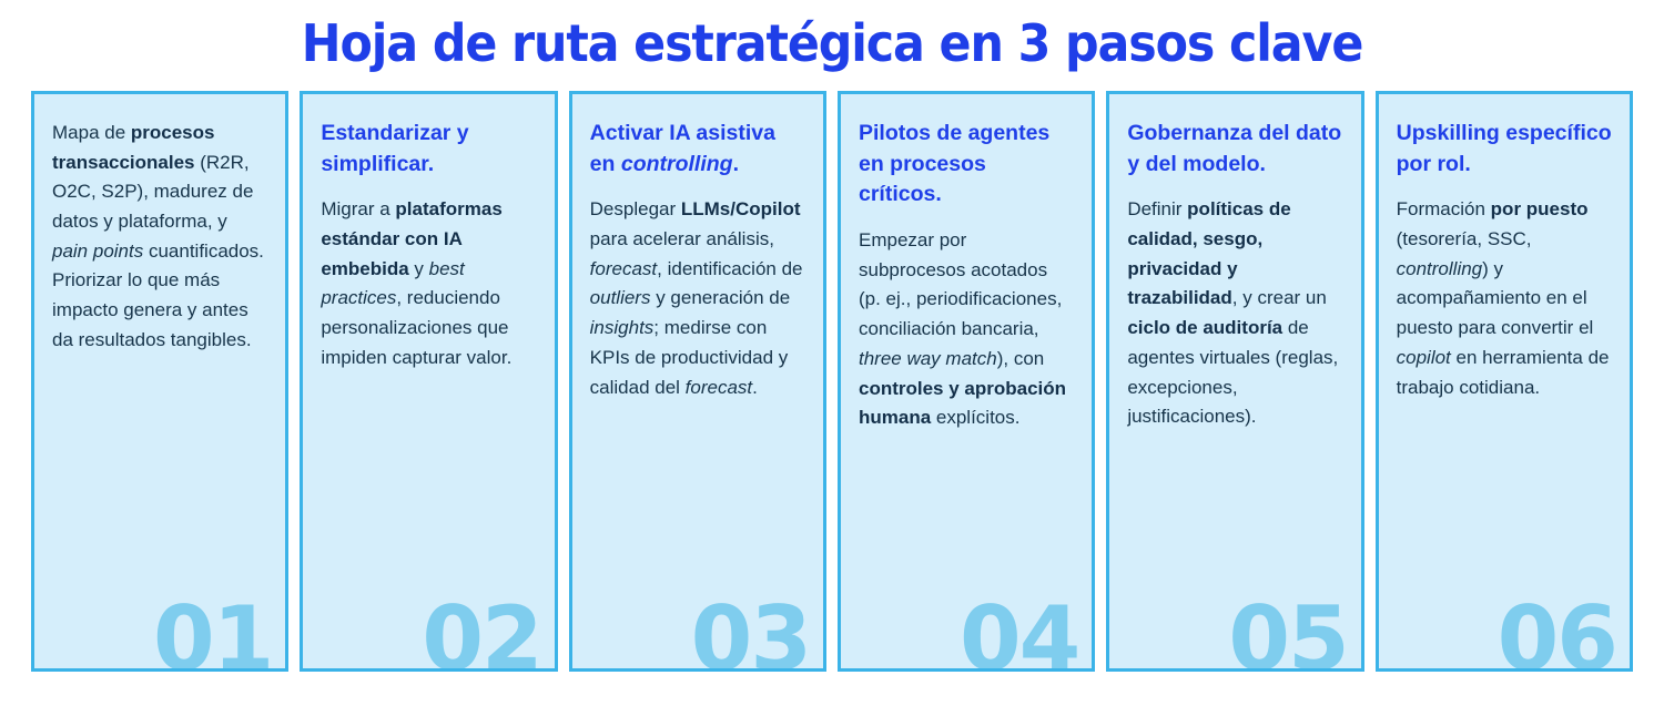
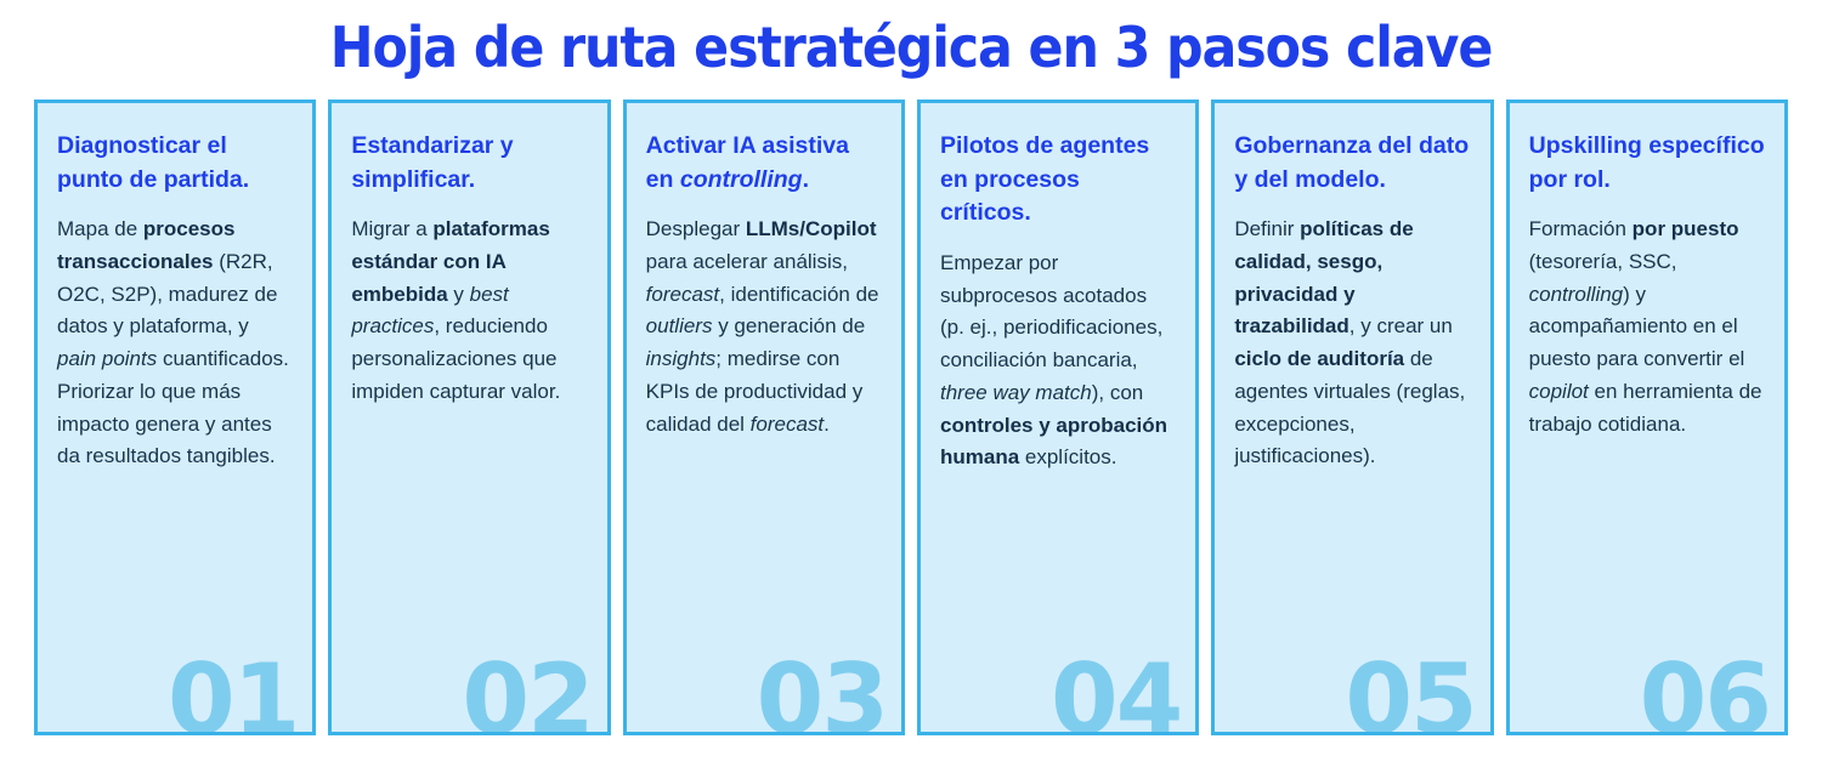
  Hoja de ruta estratégica en 3 pasos clave
+ Diagnosticar el punto de partida.
  Mapa de procesos transaccionales (R2R, O2C, S2P), madurez de datos y plataforma, y pain points cuantificados. Priorizar lo que más impacto genera y antes da resultados tangibles.
  01
  Estandarizar y simplificar.
  Migrar a plataformas estándar con IA embebida y best practices, reduciendo personalizaciones que impiden capturar valor.
  02
  Activar IA asistiva en controlling.
  Desplegar LLMs/Copilot para acelerar análisis, forecast, identificación de outliers y generación de insights; medirse con KPIs de productividad y calidad del forecast.
  03
  Pilotos de agentes en procesos críticos.
  Empezar por subprocesos acotados (p. ej., periodificaciones, conciliación bancaria, three way match), con controles y aprobación humana explícitos.
  04
  Gobernanza del dato y del modelo.
  Definir políticas de calidad, sesgo, privacidad y trazabilidad, y crear un ciclo de auditoría de agentes virtuales (reglas, excepciones, justificaciones).
  05
  Upskilling específico por rol.
  Formación por puesto (tesorería, SSC, controlling) y acompañamiento en el puesto para convertir el copilot en herramienta de trabajo cotidiana.
  06
